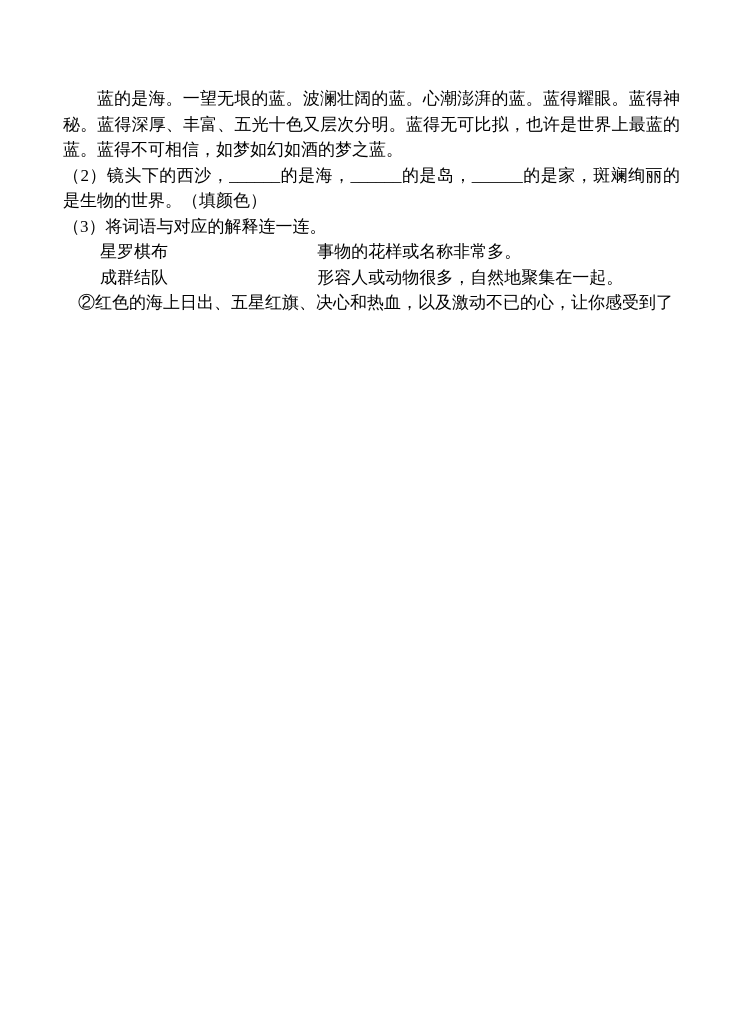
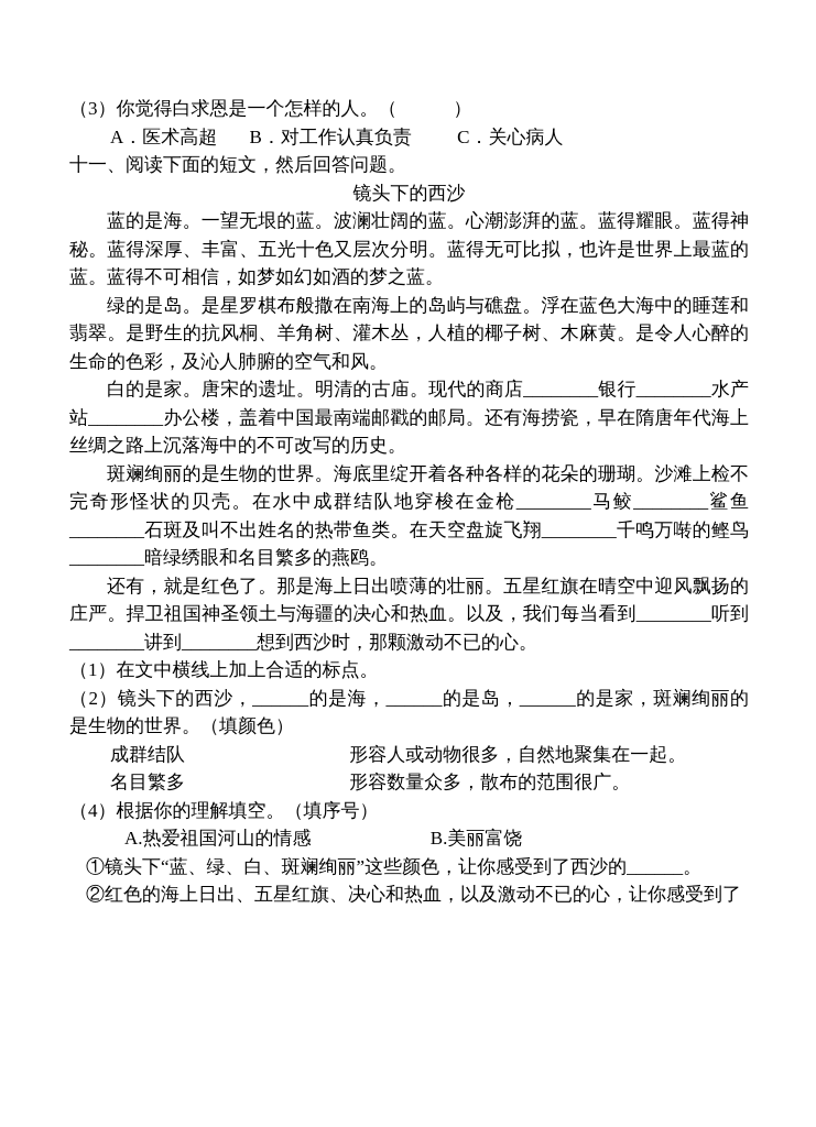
+ （3）你觉得白求恩是一个怎样的人。（ ）
+ A．医术高超 B．对工作认真负责 C．关心病人
+ 十一、阅读下面的短文，然后回答问题。
+ 镜头下的西沙
  蓝的是海。一望无垠的蓝。波澜壮阔的蓝。心潮澎湃的蓝。蓝得耀眼。蓝得神秘。蓝得深厚、丰富、五光十色又层次分明。蓝得无可比拟，也许是世界上最蓝的蓝。蓝得不可相信，如梦如幻如酒的梦之蓝。
+ 绿的是岛。是星罗棋布般撒在南海上的岛屿与礁盘。浮在蓝色大海中的睡莲和翡翠。是野生的抗风桐、羊角树、灌木丛，人植的椰子树、木麻黄。是令人心醉的生命的色彩，及沁人肺腑的空气和风。
+ 白的是家。唐宋的遗址。明清的古庙。现代的商店________银行________水产站________办公楼，盖着中国最南端邮戳的邮局。还有海捞瓷，早在隋唐年代海上丝绸之路上沉落海中的不可改写的历史。
+ 斑斓绚丽的是生物的世界。海底里绽开着各种各样的花朵的珊瑚。沙滩上检不完奇形怪状的贝壳。在水中成群结队地穿梭在金枪________马鲛________鲨鱼________石斑及叫不出姓名的热带鱼类。在天空盘旋飞翔________千鸣万啭的鲣鸟________暗绿绣眼和名目繁多的燕鸥。
+ 还有，就是红色了。那是海上日出喷薄的壮丽。五星红旗在晴空中迎风飘扬的庄严。捍卫祖国神圣领土与海疆的决心和热血。以及，我们每当看到________听到________讲到________想到西沙时，那颗激动不已的心。
+ （1）在文中横线上加上合适的标点。
  （2）镜头下的西沙，______的是海，______的是岛，______的是家，斑斓绚丽的是生物的世界。（填颜色）
- （3）将词语与对应的解释连一连。
- 星罗棋布 事物的花样或名称非常多。
  成群结队 形容人或动物很多，自然地聚集在一起。
+ 名目繁多 形容数量众多，散布的范围很广。
+ （4）根据你的理解填空。（填序号）
+ A.热爱祖国河山的情感 B.美丽富饶
+ ①镜头下“蓝、绿、白、斑斓绚丽”这些颜色，让你感受到了西沙的______。
  ②红色的海上日出、五星红旗、决心和热血，以及激动不已的心，让你感受到了
